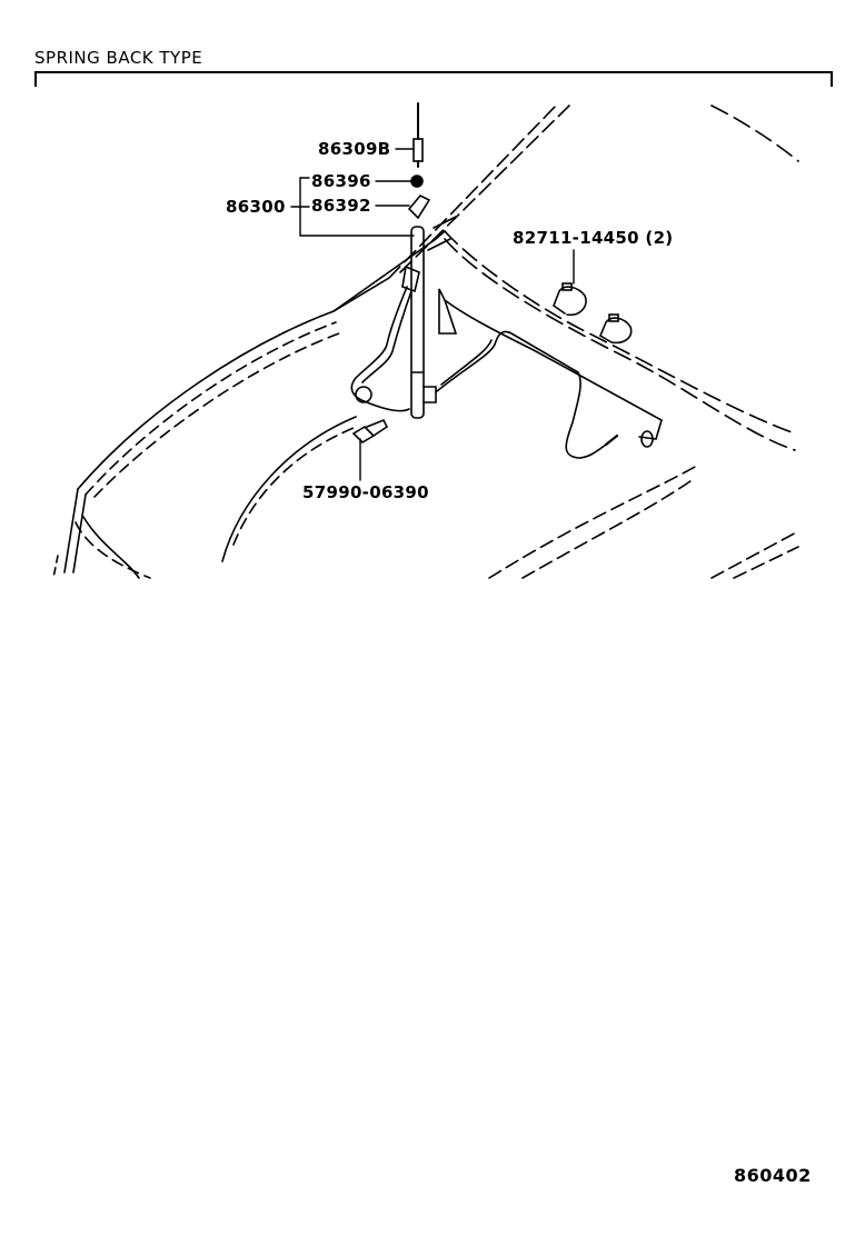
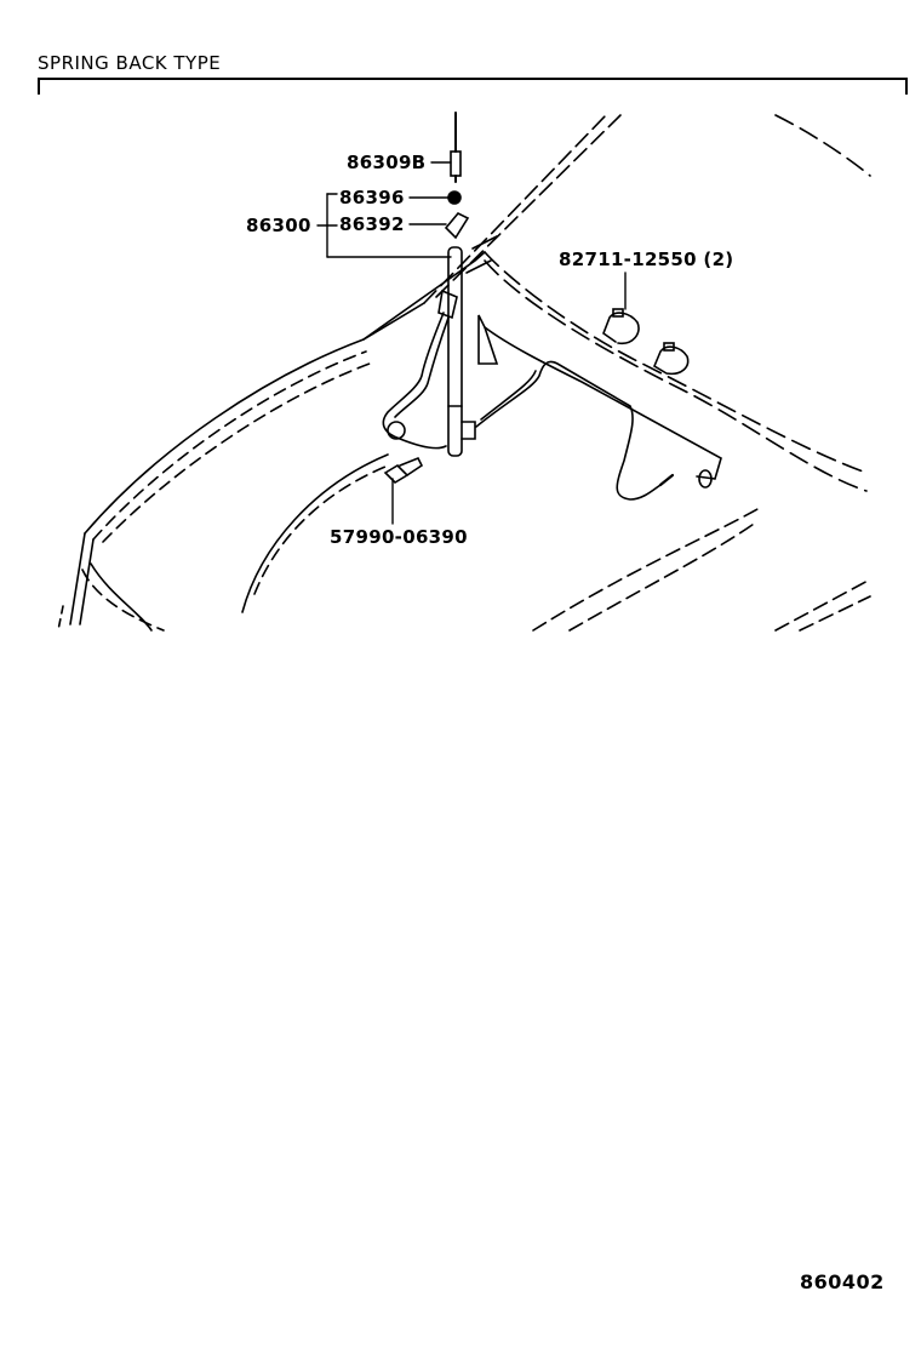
  SPRING BACK TYPE
  86309B
  86396
  86300
  86392
- 82711-14450 (2)
+ 82711-12550 (2)
  57990-06390
  860402
